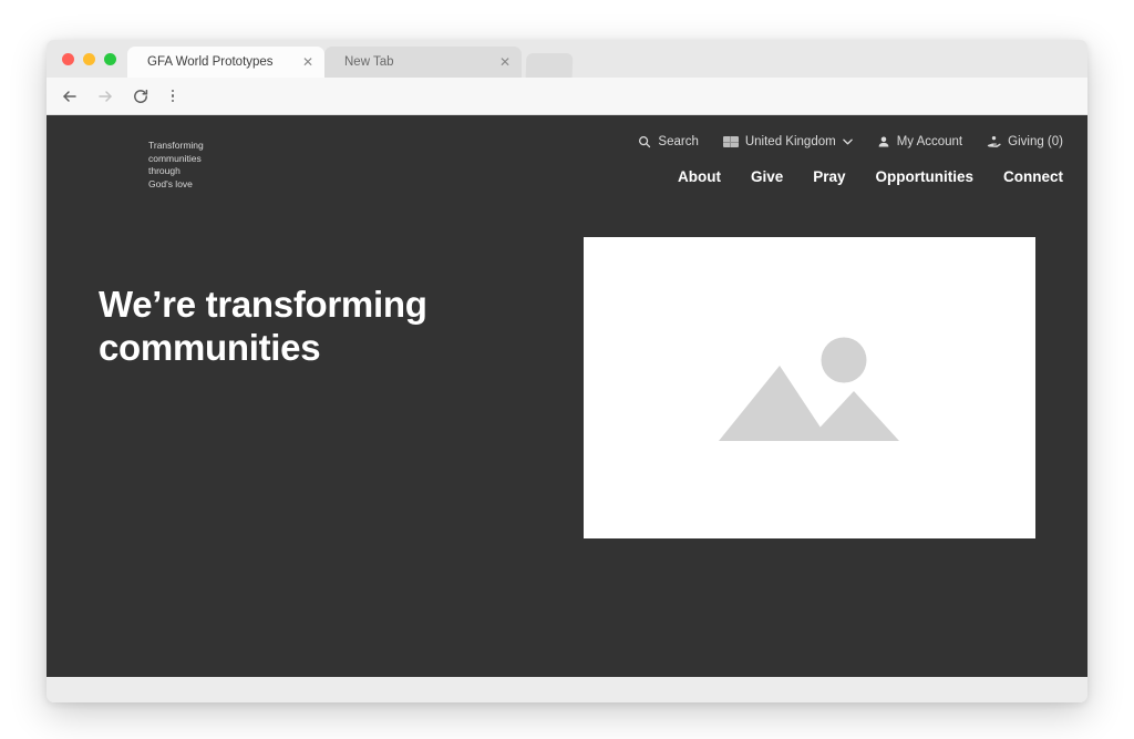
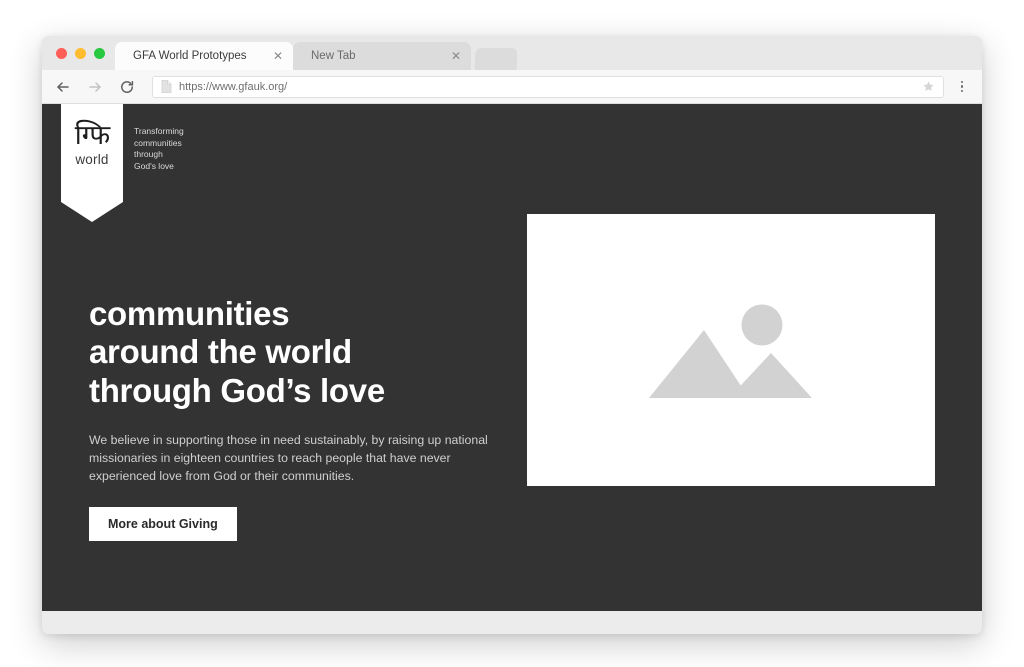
  GFA World Prototypes
  ✕
  New Tab
  ✕
+ https://www.gfauk.org/
+ ग्फि
+ world
  Transforming
  communities
  through
  God's love
- Search
- United Kingdom
- My Account
- Giving (0)
- About
- Give
- Pray
- Opportunities
- Connect
- We’re transforming
  communities
+ around the world
+ through God’s love
+ We believe in supporting those in need sustainably, by raising up national missionaries in eighteen countries to reach people that have never experienced love from God or their communities.
+ More about Giving
